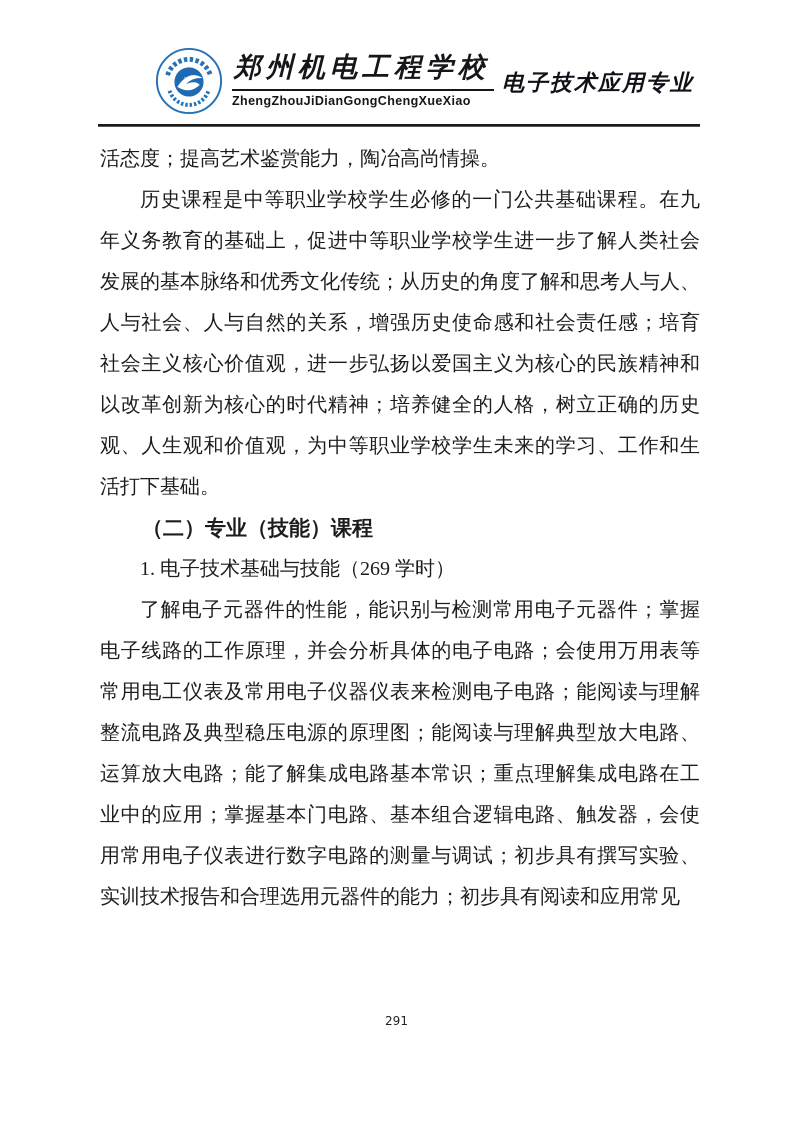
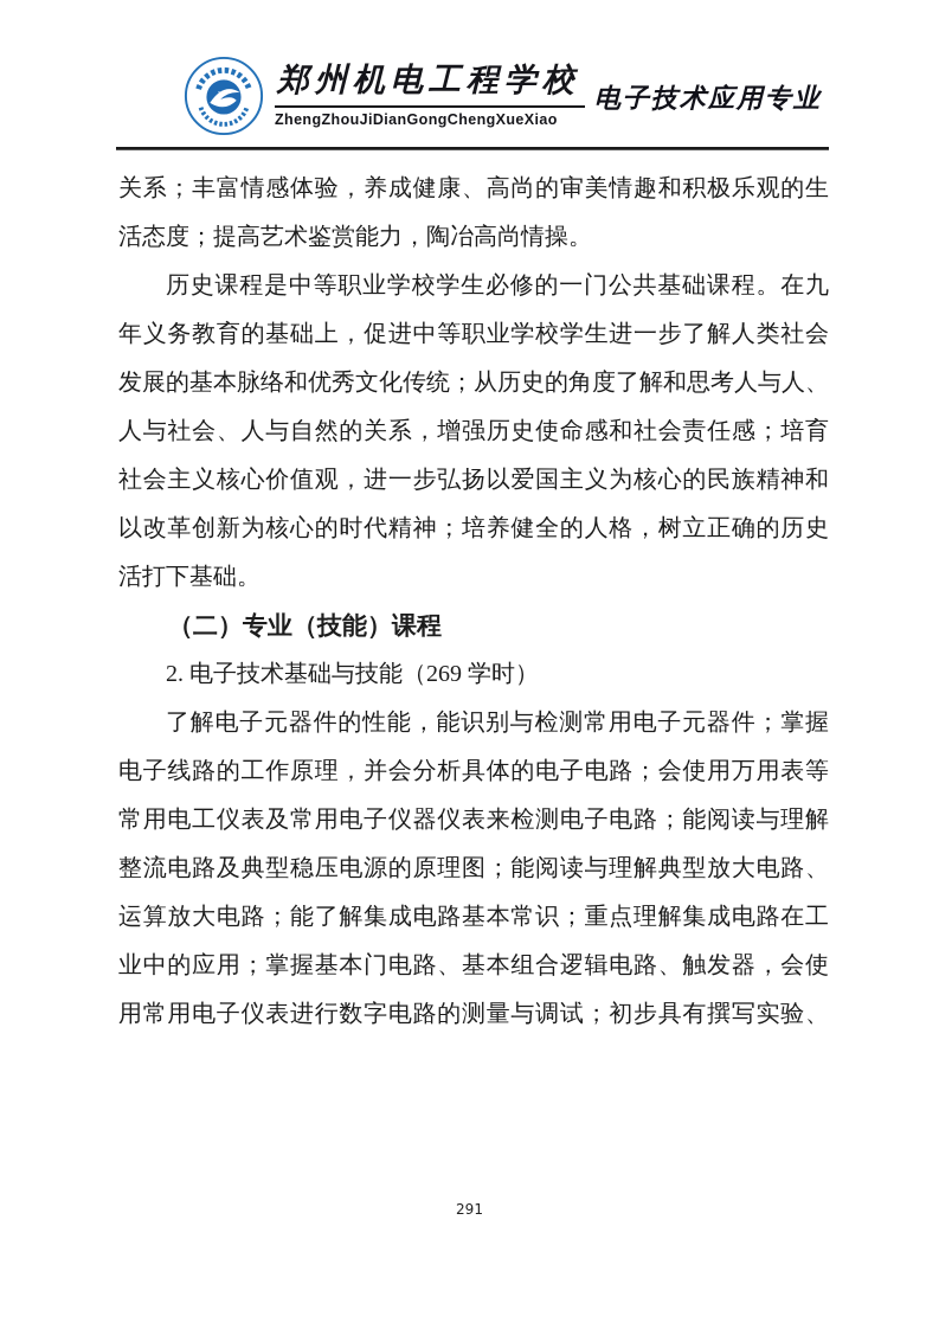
  L
  郑州机电工程学校
  ZhengZhouJiDianGongChengXueXiao
  电子技术应用专业
+ 关系；丰富情感体验，养成健康、高尚的审美情趣和积极乐观的生
  活态度；提高艺术鉴赏能力，陶冶高尚情操。
  历史课程是中等职业学校学生必修的一门公共基础课程。在九
  年义务教育的基础上，促进中等职业学校学生进一步了解人类社会
  发展的基本脉络和优秀文化传统；从历史的角度了解和思考人与人、
  人与社会、人与自然的关系，增强历史使命感和社会责任感；培育
  社会主义核心价值观，进一步弘扬以爱国主义为核心的民族精神和
  以改革创新为核心的时代精神；培养健全的人格，树立正确的历史
- 观、人生观和价值观，为中等职业学校学生未来的学习、工作和生
  活打下基础。
  （二）专业（技能）课程
- 1. 电子技术基础与技能（269 学时）
+ 2. 电子技术基础与技能（269 学时）
  了解电子元器件的性能，能识别与检测常用电子元器件；掌握
  电子线路的工作原理，并会分析具体的电子电路；会使用万用表等
  常用电工仪表及常用电子仪器仪表来检测电子电路；能阅读与理解
  整流电路及典型稳压电源的原理图；能阅读与理解典型放大电路、
  运算放大电路；能了解集成电路基本常识；重点理解集成电路在工
  业中的应用；掌握基本门电路、基本组合逻辑电路、触发器，会使
  用常用电子仪表进行数字电路的测量与调试；初步具有撰写实验、
- 实训技术报告和合理选用元器件的能力；初步具有阅读和应用常见
  291
